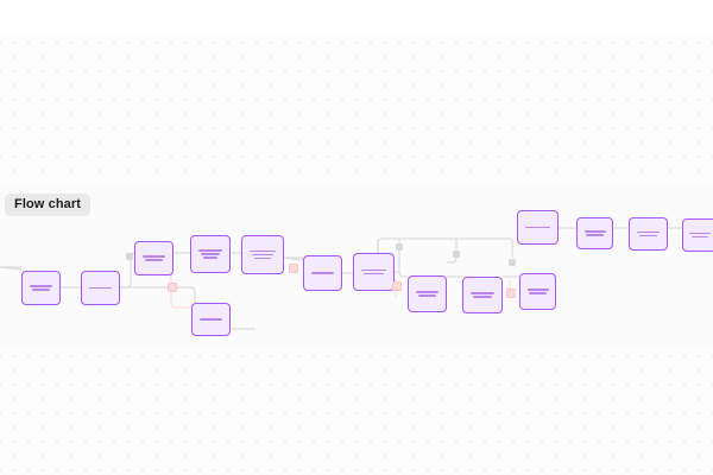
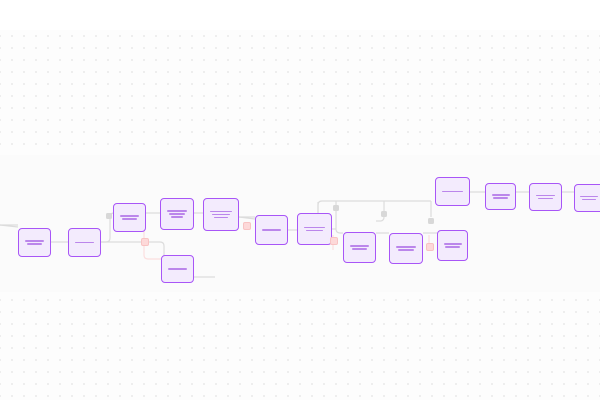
- Flow chart
